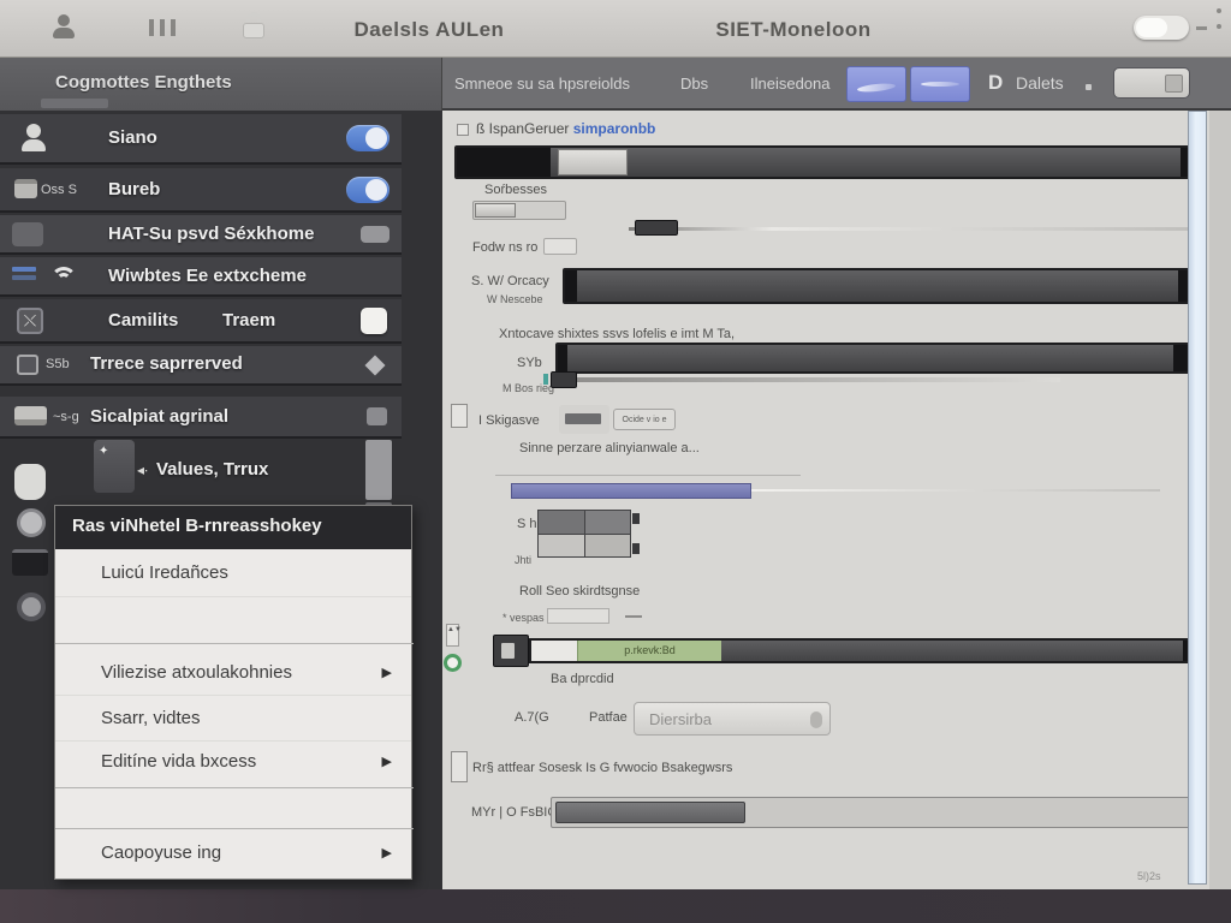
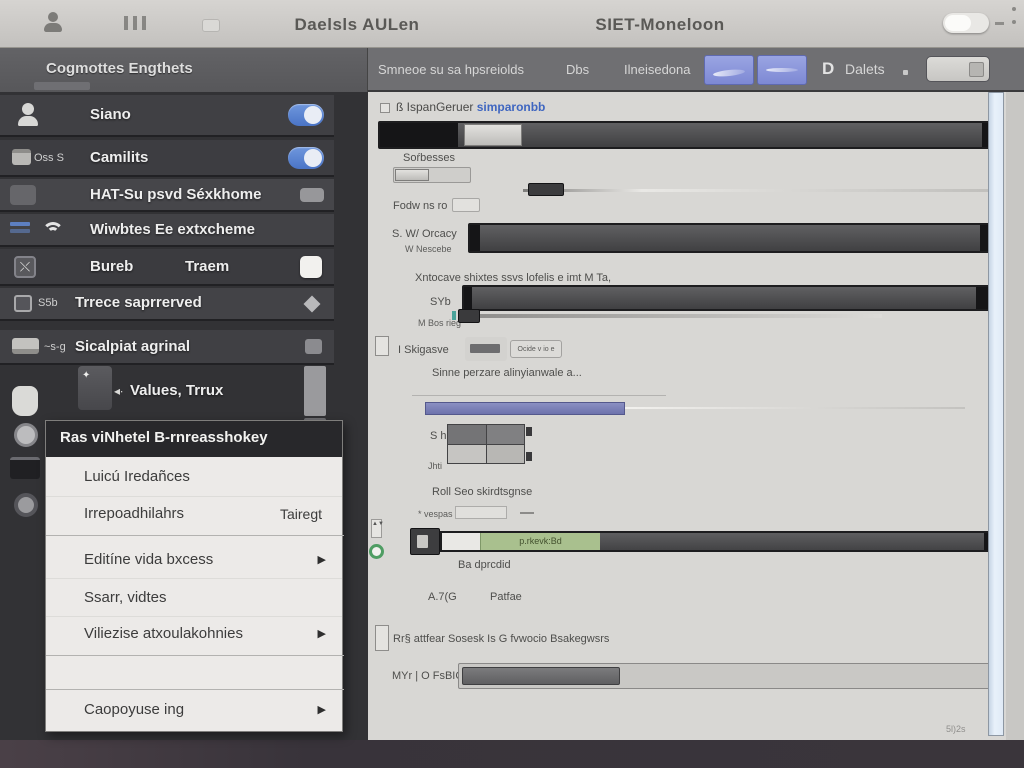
  Daelsls AULen
  SIET-Moneloon
  Cogmottes Engthets
  Smneoe su sa hpsreiolds
  Dbs
  Ilneisedona
  D
  Dalets
  Siano
  Oss S
- Bureb
+ Camilits
  HAT-Su psvd Séxkhome
  Wiwbtes Ee extxcheme
  ⤬
- Camilits
+ Bureb
  Traem
  S5b
  Trrece saprrerved
  ~s-g
  Sicalpiat agrinal
  ✦
  ◂∙
  Values, Trrux
  ß IspanGeruer simparonbb
  Soŕbesses
  Fodw ns ro
  S. W/ Orcacy
  W Nescebe
  Xntocave shixtes ssvs lofelis e imt M Ta,
  SYb
  M Bos rieg
  I Skigasve
  Sinne perzare alinyianwale a...
  S h
  Jhti
  Roll Seo skirdtsgnse
  * vespas
  p.rkevk:Bd
  Ba dprcdid
  A.7(G
  Patfae
- Diersirba
  Rr§ attfear Sosesk Is G fvwocio Bsakegwsrs
  MYr | O FsBI
  5l)2s
  Ras viNhetel B-rnreasshokey
  Luicú Iredañces
+ Irrepoadhilahrs
+ Tairegt
- Viliezise atxoulakohnies
+ Editíne vida bxcess
  ▶
  Ssarr, vidtes
- Editíne vida bxcess
+ Viliezise atxoulakohnies
  ▶
  Caopoyuse ing
  ▶
